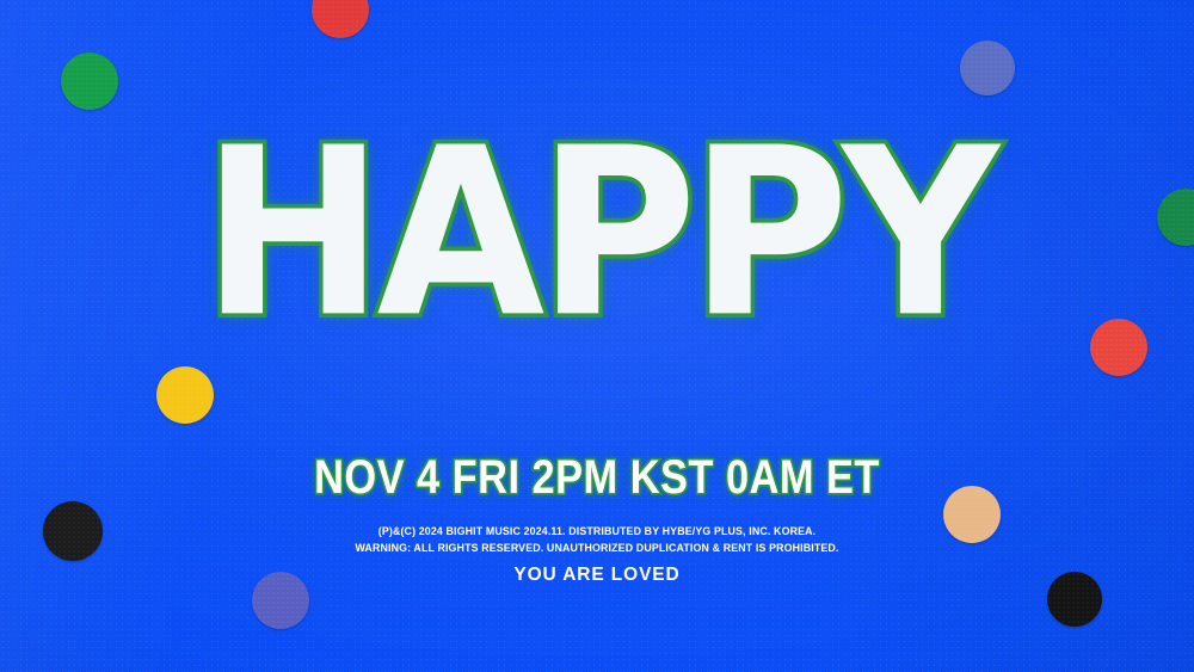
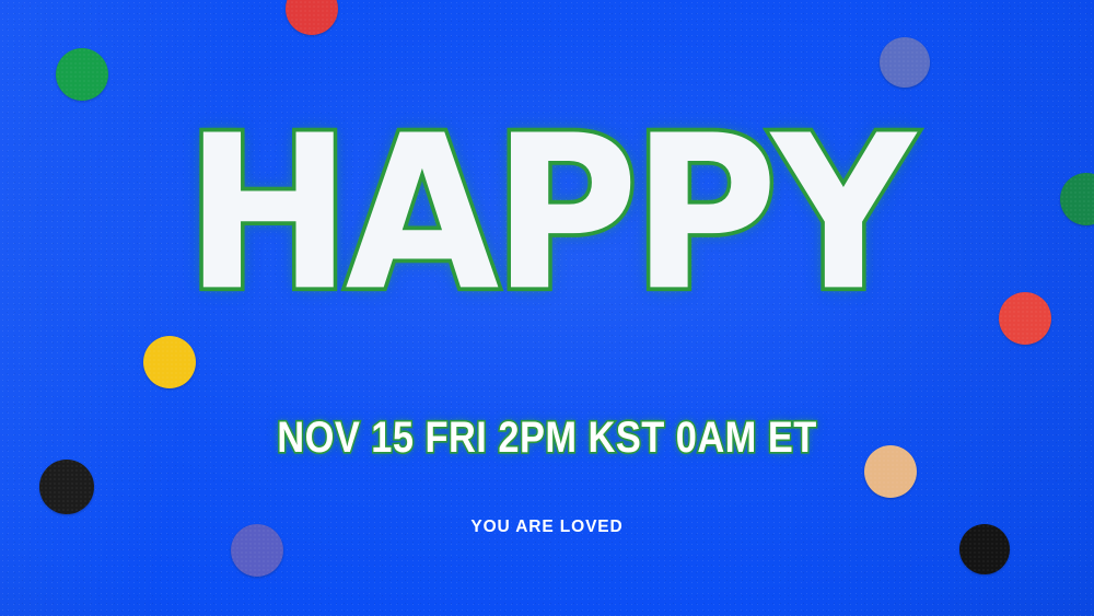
  HAPPY
- NOV 4 FRI 2PM KST 0AM ET
+ NOV 15 FRI 2PM KST 0AM ET
- (P)&(C) 2024 BIGHIT MUSIC 2024.11. DISTRIBUTED BY HYBE/YG PLUS, INC. KOREA.
- WARNING: ALL RIGHTS RESERVED. UNAUTHORIZED DUPLICATION & RENT IS PROHIBITED.
  YOU ARE LOVED
